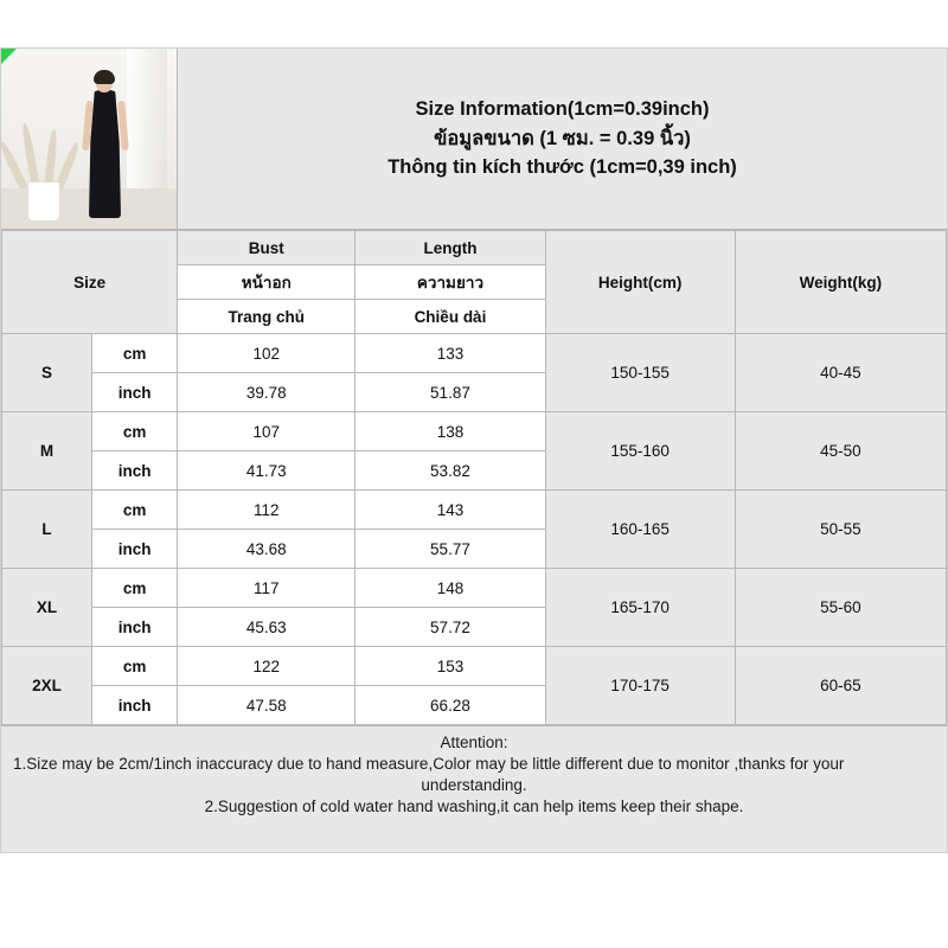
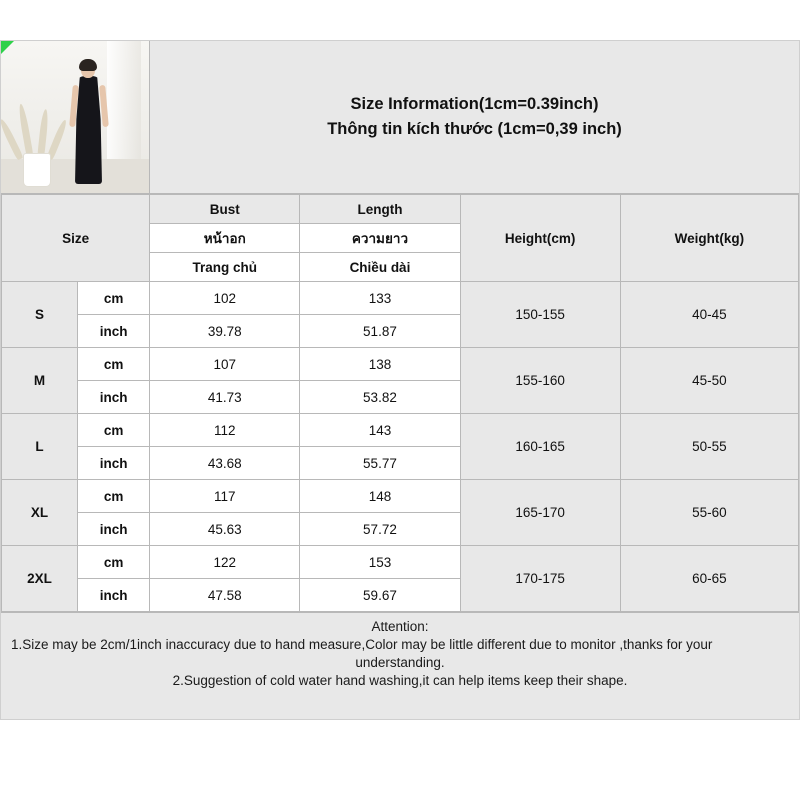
  Size Information(1cm=0.39inch)
- ข้อมูลขนาด (1 ซม. = 0.39 นิ้ว)
  Thông tin kích thước (1cm=0,39 inch)
  Size	Bust	Length	Height(cm)	Weight(kg)
  หน้าอก	ความยาว
  Trang chủ	Chiều dài
  S	cm	102	133	150-155	40-45
  inch	39.78	51.87
  M	cm	107	138	155-160	45-50
  inch	41.73	53.82
  L	cm	112	143	160-165	50-55
  inch	43.68	55.77
  XL	cm	117	148	165-170	55-60
  inch	45.63	57.72
  2XL	cm	122	153	170-175	60-65
- inch	47.58	66.28
+ inch	47.58	59.67
  Attention:
  1.Size may be 2cm/1inch inaccuracy due to hand measure,Color may be little different due to monitor ,thanks for your
  understanding.
  2.Suggestion of cold water hand washing,it can help items keep their shape.
